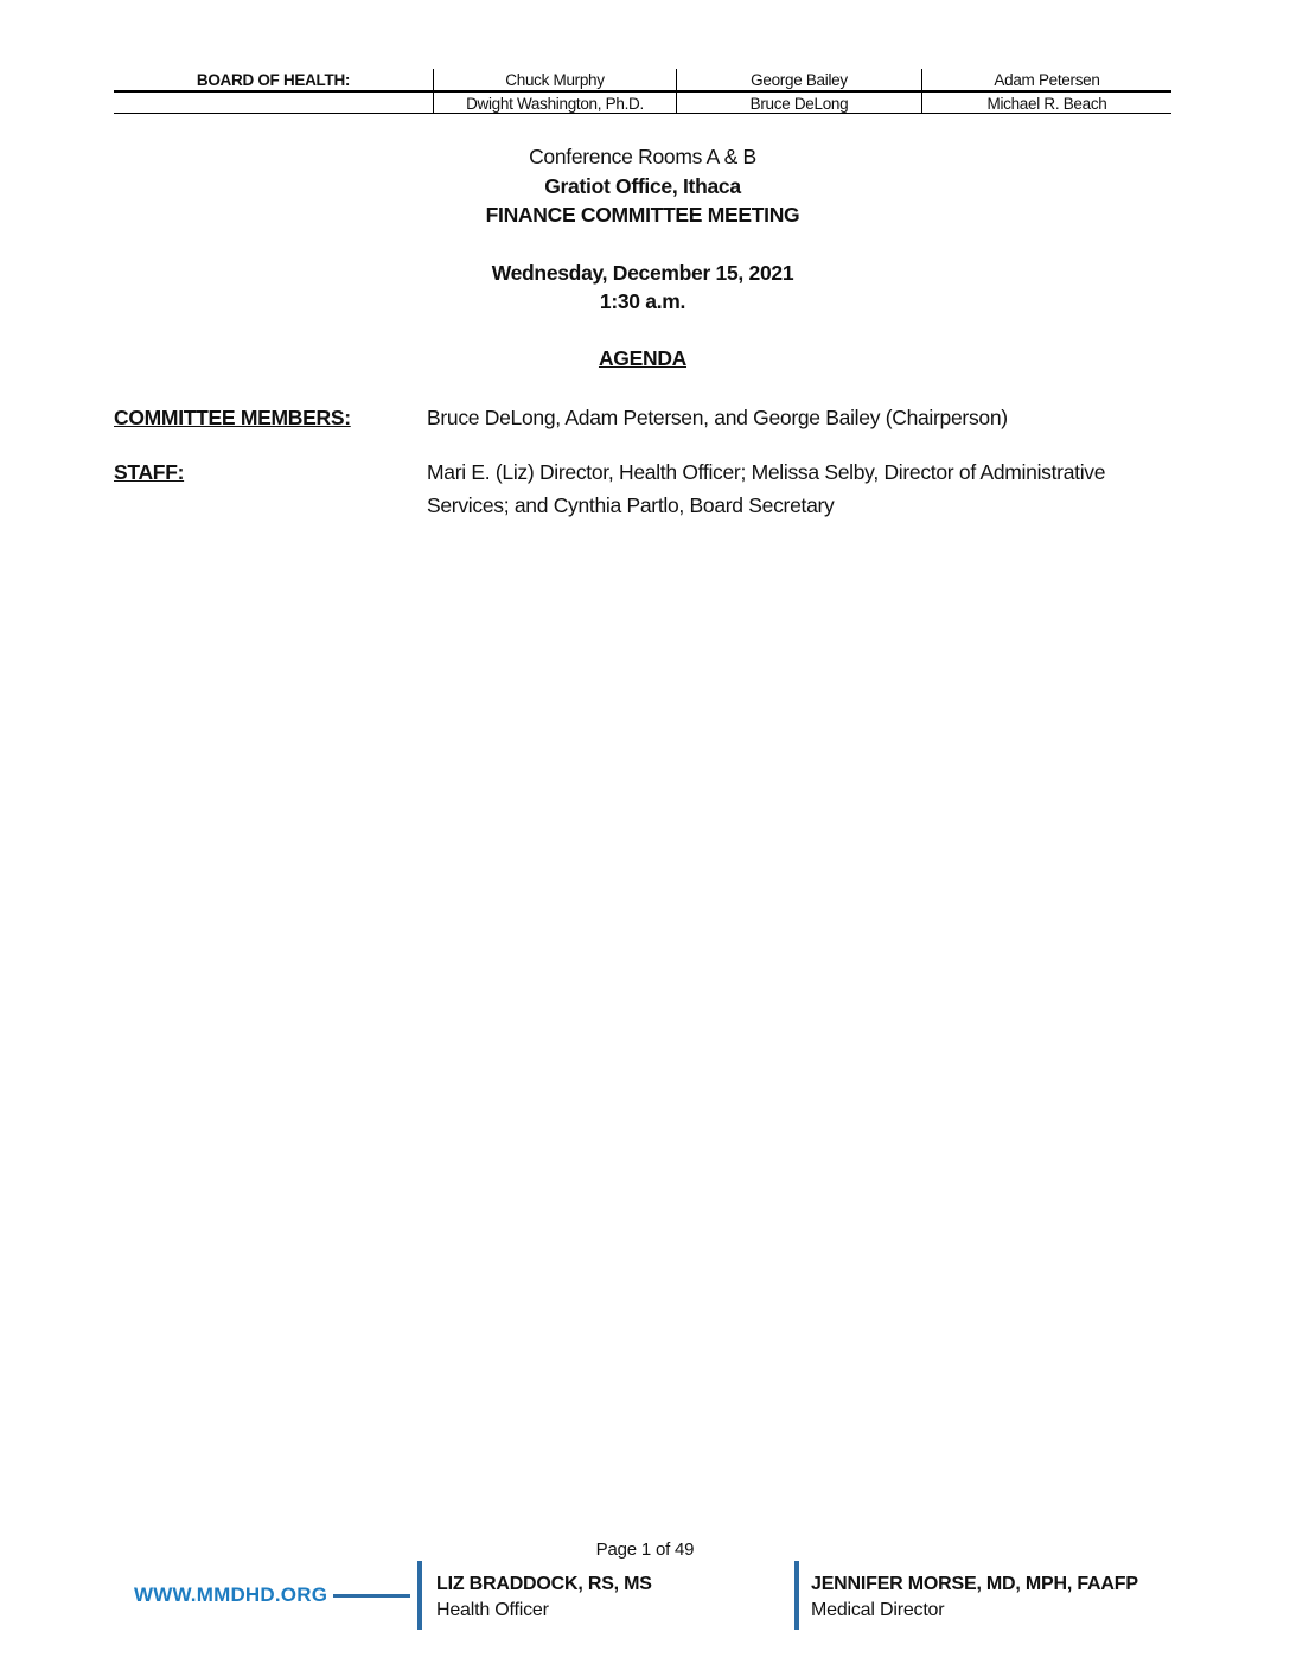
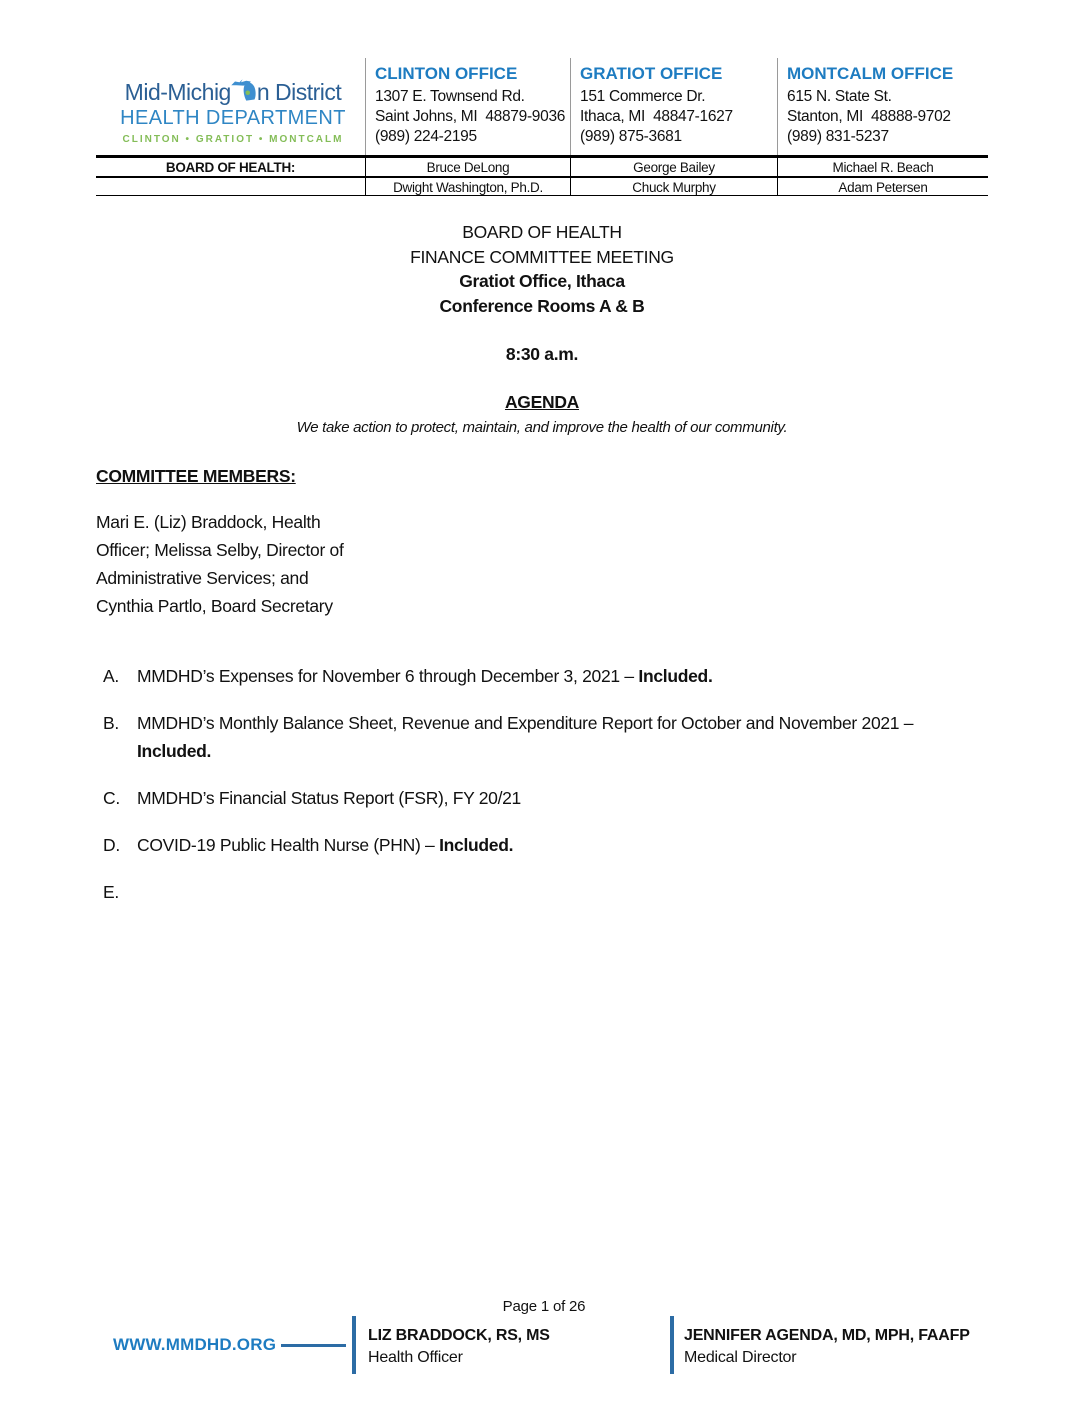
+ Mid-Michig n District
+ HEALTH DEPARTMENT
+ CLINTON • GRATIOT • MONTCALM
+ CLINTON OFFICE
+ 1307 E. Townsend Rd.
+ Saint Johns, MI 48879-9036
+ (989) 224-2195
+ GRATIOT OFFICE
+ 151 Commerce Dr.
+ Ithaca, MI 48847-1627
+ (989) 875-3681
+ MONTCALM OFFICE
+ 615 N. State St.
+ Stanton, MI 48888-9702
+ (989) 831-5237
  BOARD OF HEALTH:
- Chuck Murphy
+ Bruce DeLong
  George Bailey
- Adam Petersen
+ Michael R. Beach
  Dwight Washington, Ph.D.
- Bruce DeLong
+ Chuck Murphy
- Michael R. Beach
+ Adam Petersen
+ BOARD OF HEALTH
- Conference Rooms A & B
+ FINANCE COMMITTEE MEETING
  Gratiot Office, Ithaca
- FINANCE COMMITTEE MEETING
+ Conference Rooms A & B
- Wednesday, December 15, 2021
- 1:30 a.m.
+ 8:30 a.m.
  AGENDA
+ We take action to protect, maintain, and improve the health of our community.
  COMMITTEE MEMBERS:
- Bruce DeLong, Adam Petersen, and George Bailey (Chairperson)
- STAFF:
- Mari E. (Liz) Director, Health Officer; Melissa Selby, Director of Administrative Services; and Cynthia Partlo, Board Secretary
+ Mari E. (Liz) Braddock, Health Officer; Melissa Selby, Director of Administrative Services; and Cynthia Partlo, Board Secretary
+ A.
+ MMDHD’s Expenses for November 6 through December 3, 2021 – Included.
+ B.
+ MMDHD’s Monthly Balance Sheet, Revenue and Expenditure Report for October and November 2021 –
+ Included.
+ C.
+ MMDHD’s Financial Status Report (FSR), FY 20/21
+ D.
+ COVID-19 Public Health Nurse (PHN) – Included.
+ E.
- Page 1 of 49
+ Page 1 of 26
  WWW.MMDHD.ORG
  LIZ BRADDOCK, RS, MS
  Health Officer
- JENNIFER MORSE, MD, MPH, FAAFP
+ JENNIFER AGENDA, MD, MPH, FAAFP
  Medical Director
